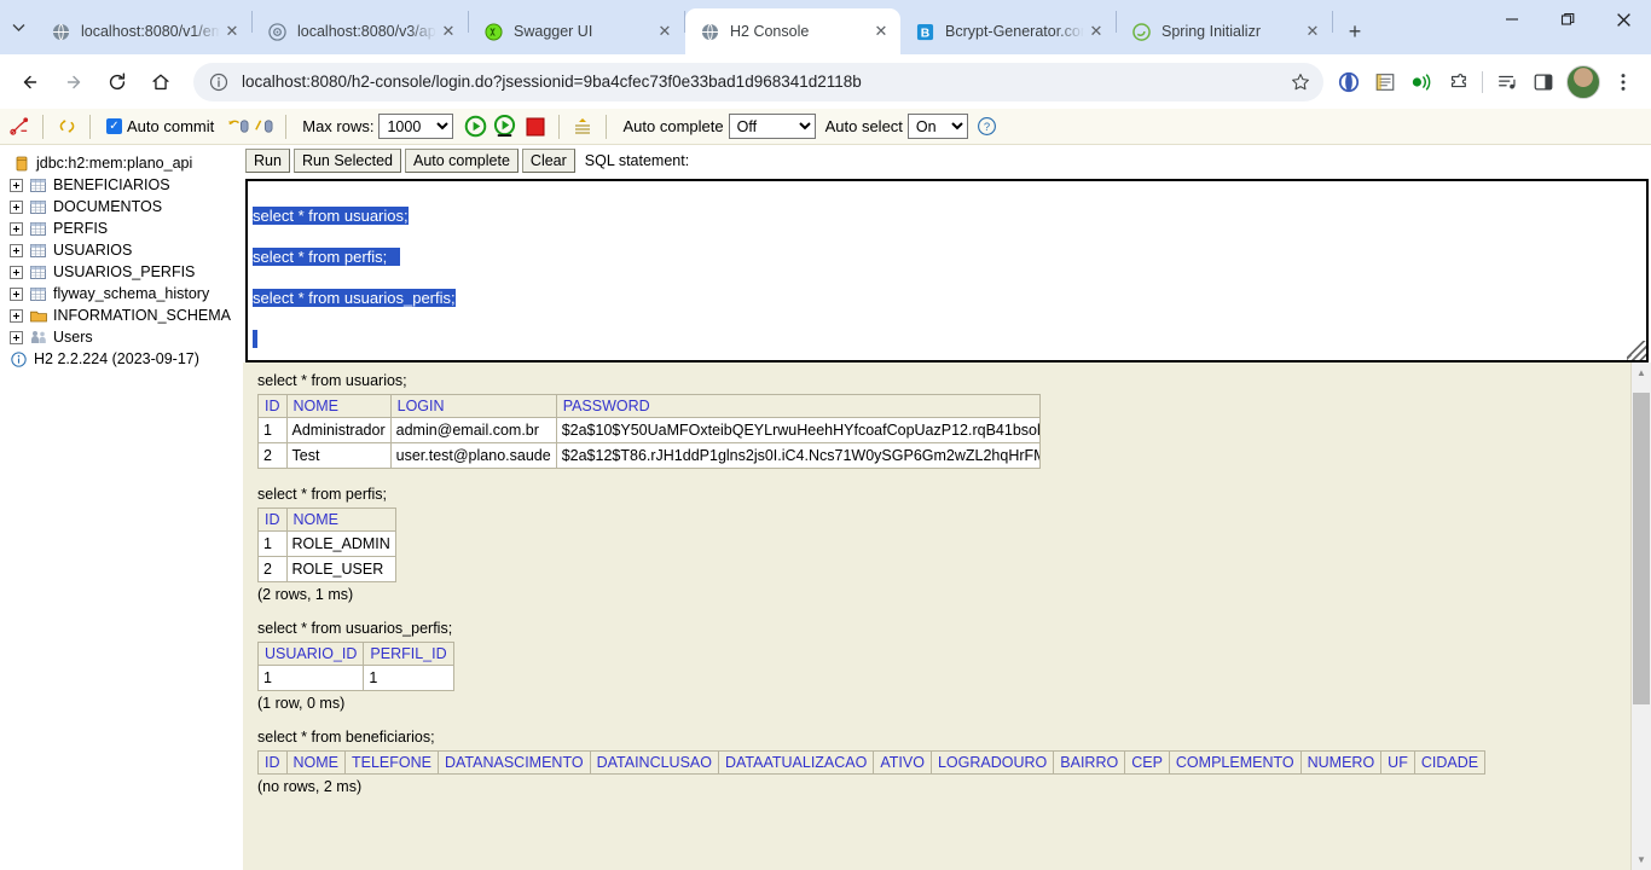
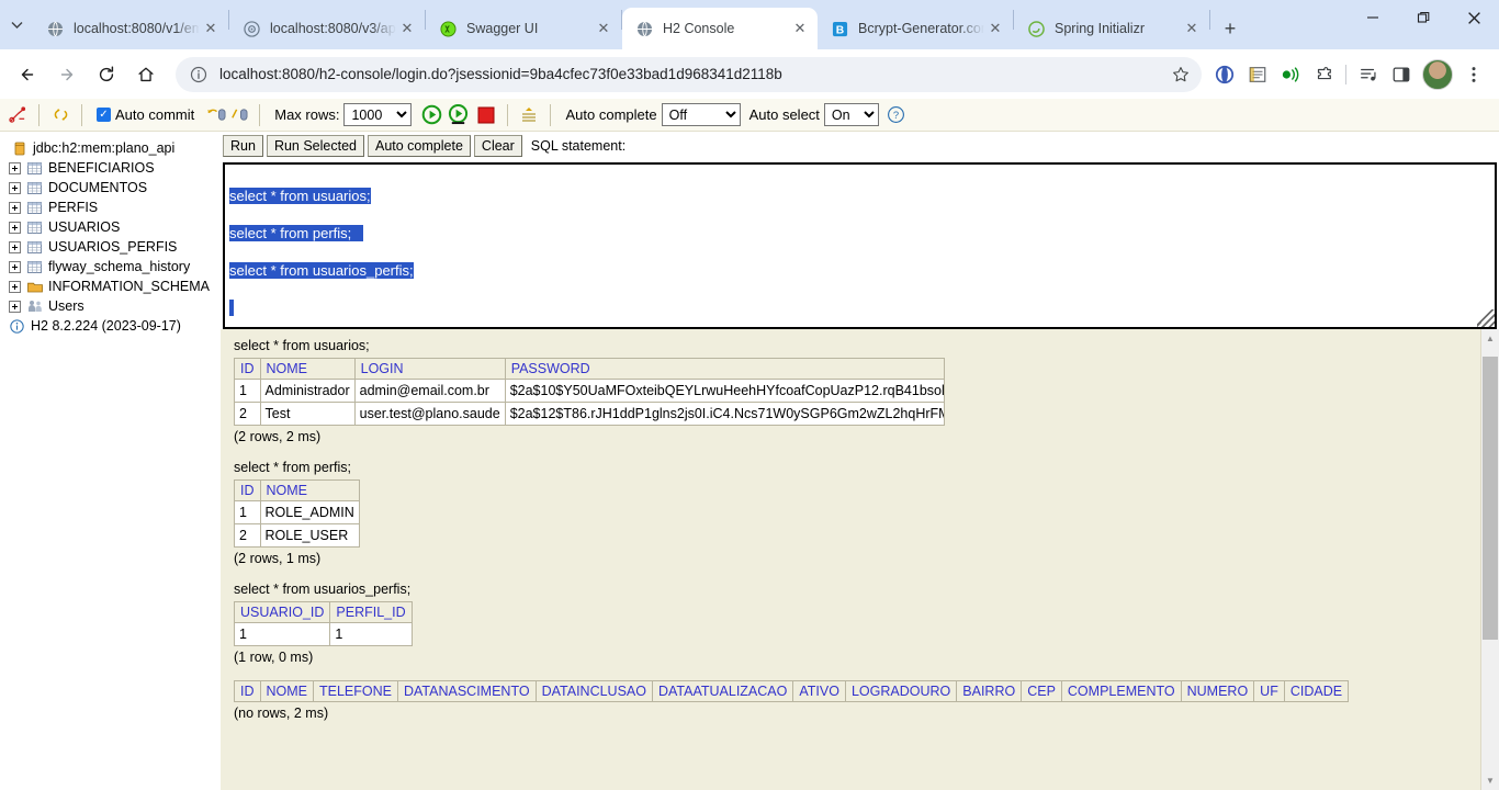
  localhost:8080/v1/em
  ✕
  localhost:8080/v3/ap
  ✕
  Swagger UI
  ✕
  H2 Console
  ✕
  B
  Bcrypt-Generator.co
  ✕
  Spring Initializr
  ✕
  +
  localhost:8080/h2-console/login.do?jsessionid=9ba4cfec73f0e33bad1d968341d2118b
  ✓
  Auto commit
  Max rows:
  1000
  Auto complete
  Off
  Auto select
  On
  ?
  jdbc:h2:mem:plano_api
  BENEFICIARIOS
  DOCUMENTOS
  PERFIS
  USUARIOS
  USUARIOS_PERFIS
  flyway_schema_history
  INFORMATION_SCHEMA
  Users
- H2 2.2.224 (2023-09-17)
+ H2 8.2.224 (2023-09-17)
  Run
  Run Selected
  Auto complete
  Clear
  SQL statement:
  select * from usuarios;
  select * from perfis;
  select * from usuarios_perfis;
  select * from usuarios;
  ID	NOME	LOGIN	PASSWORD
  1	Administrador	admin@email.com.br	$2a$10$Y50UaMFOxteibQEYLrwuHeehHYfcoafCopUazP12.rqB41bsol
  2	Test	user.test@plano.saude	$2a$12$T86.rJH1ddP1glns2js0I.iC4.Ncs71W0ySGP6Gm2wZL2hqHrF
+ (2 rows, 2 ms)
  select * from perfis;
  ID	NOME
  1	ROLE_ADMIN
  2	ROLE_USER
  (2 rows, 1 ms)
  select * from usuarios_perfis;
  USUARIO_ID	PERFIL_ID
  1	1
  (1 row, 0 ms)
- select * from beneficiarios;
  ID	NOME	TELEFONE	DATANASCIMENTO	DATAINCLUSAO	DATAATUALIZACAO	ATIVO	LOGRADOURO	BAIRRO	CEP	COMPLEMENTO	NUMERO	UF	CIDADE
  (no rows, 2 ms)
  ▲
  ▼
